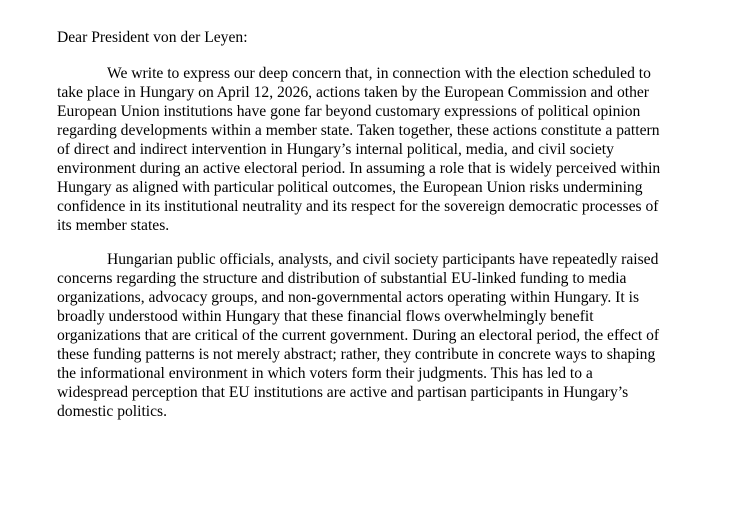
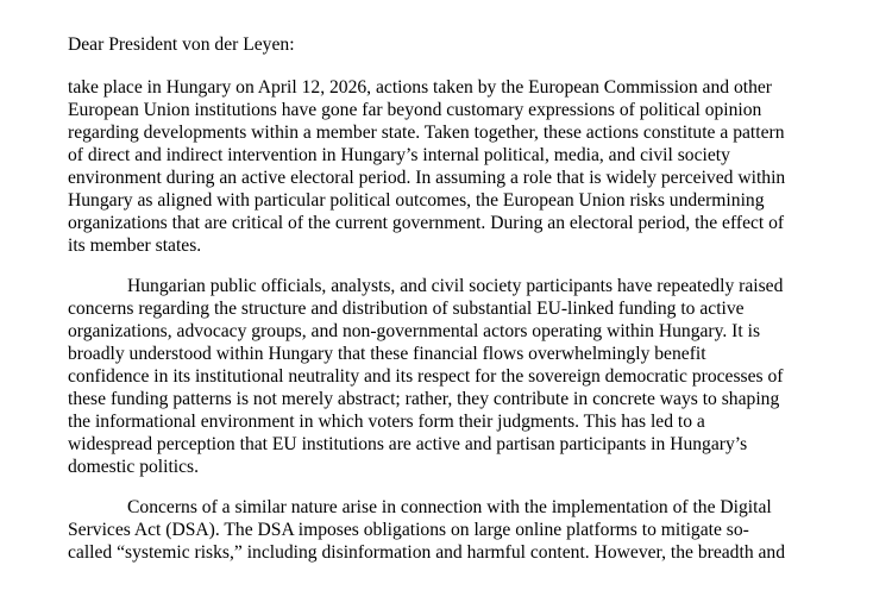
  Dear President von der Leyen:
- We write to express our deep concern that, in connection with the election scheduled to
  take place in Hungary on April 12, 2026, actions taken by the European Commission and other
  European Union institutions have gone far beyond customary expressions of political opinion
  regarding developments within a member state. Taken together, these actions constitute a pattern
  of direct and indirect intervention in Hungary’s internal political, media, and civil society
  environment during an active electoral period. In assuming a role that is widely perceived within
  Hungary as aligned with particular political outcomes, the European Union risks undermining
- confidence in its institutional neutrality and its respect for the sovereign democratic processes of
+ organizations that are critical of the current government. During an electoral period, the effect of
  its member states.
  Hungarian public officials, analysts, and civil society participants have repeatedly raised
- concerns regarding the structure and distribution of substantial EU-linked funding to media
+ concerns regarding the structure and distribution of substantial EU-linked funding to active
  organizations, advocacy groups, and non-governmental actors operating within Hungary. It is
  broadly understood within Hungary that these financial flows overwhelmingly benefit
- organizations that are critical of the current government. During an electoral period, the effect of
+ confidence in its institutional neutrality and its respect for the sovereign democratic processes of
  these funding patterns is not merely abstract; rather, they contribute in concrete ways to shaping
  the informational environment in which voters form their judgments. This has led to a
  widespread perception that EU institutions are active and partisan participants in Hungary’s
  domestic politics.
+ Concerns of a similar nature arise in connection with the implementation of the Digital
+ Services Act (DSA). The DSA imposes obligations on large online platforms to mitigate so-
+ called “systemic risks,” including disinformation and harmful content. However, the breadth and
